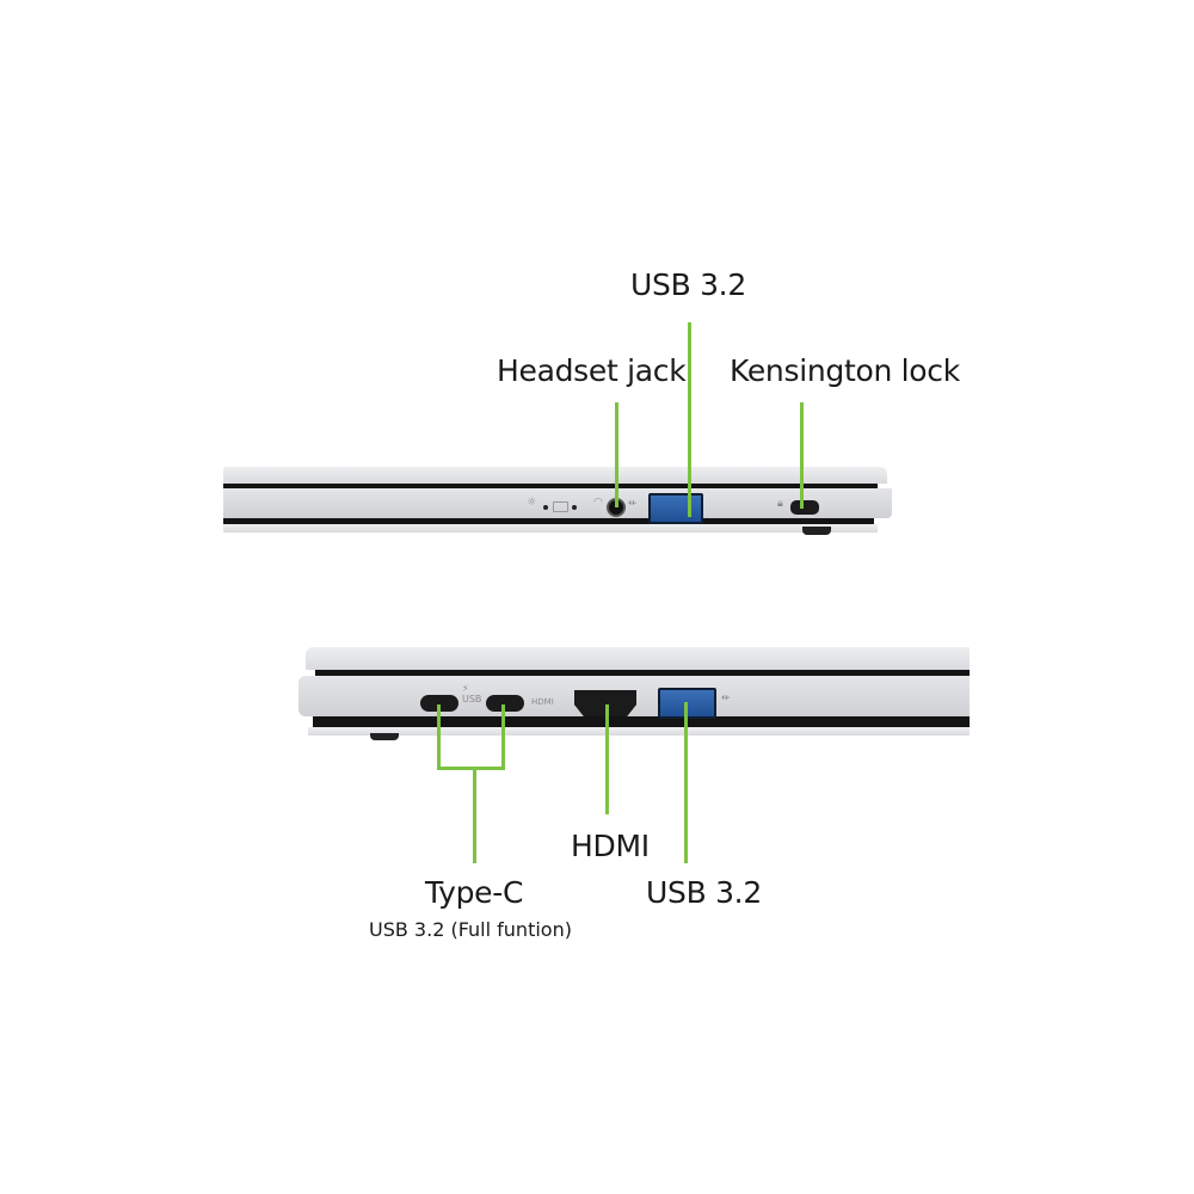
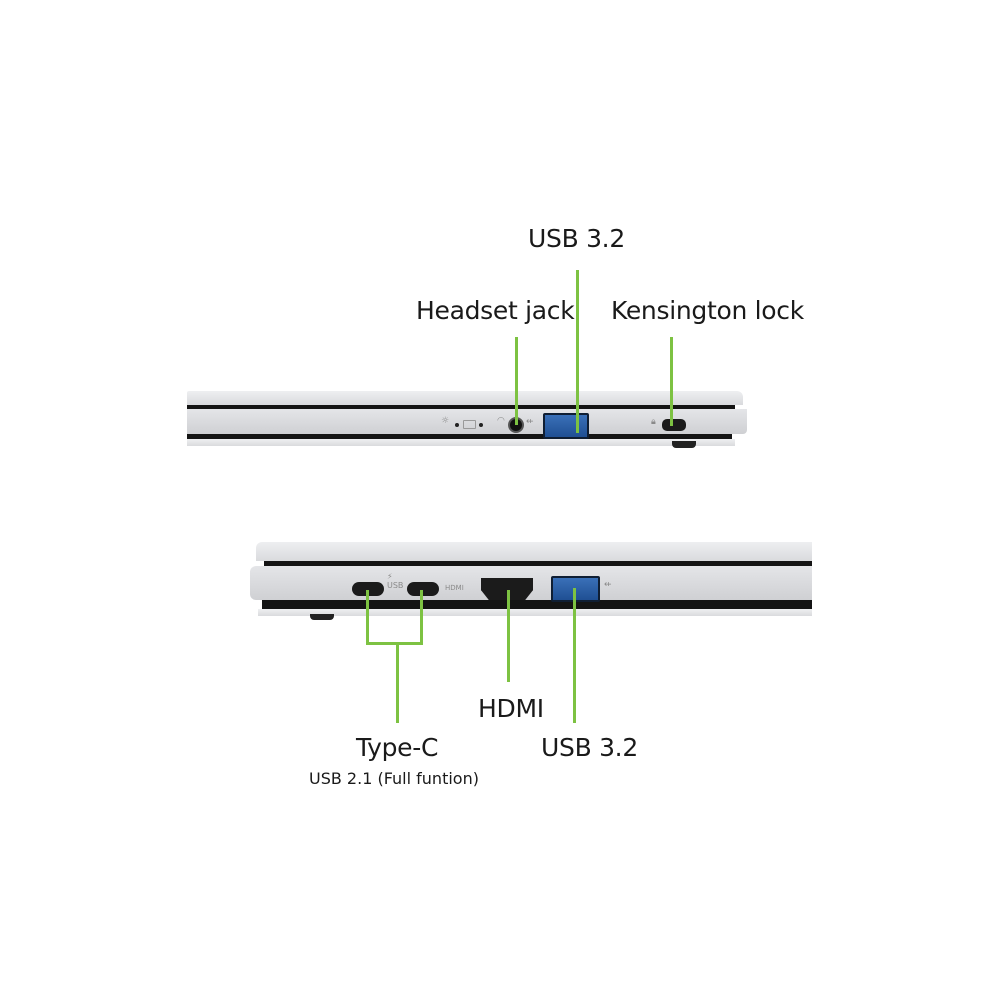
  ☼
  ◠
  ⇷
  🔒︎
  USB 3.2
  Headset jack
  Kensington lock
  ⚡
  USB
  HDMI
  ⇷
  Type-C
- USB 3.2 (Full funtion)
+ USB 2.1 (Full funtion)
  HDMI
  USB 3.2
